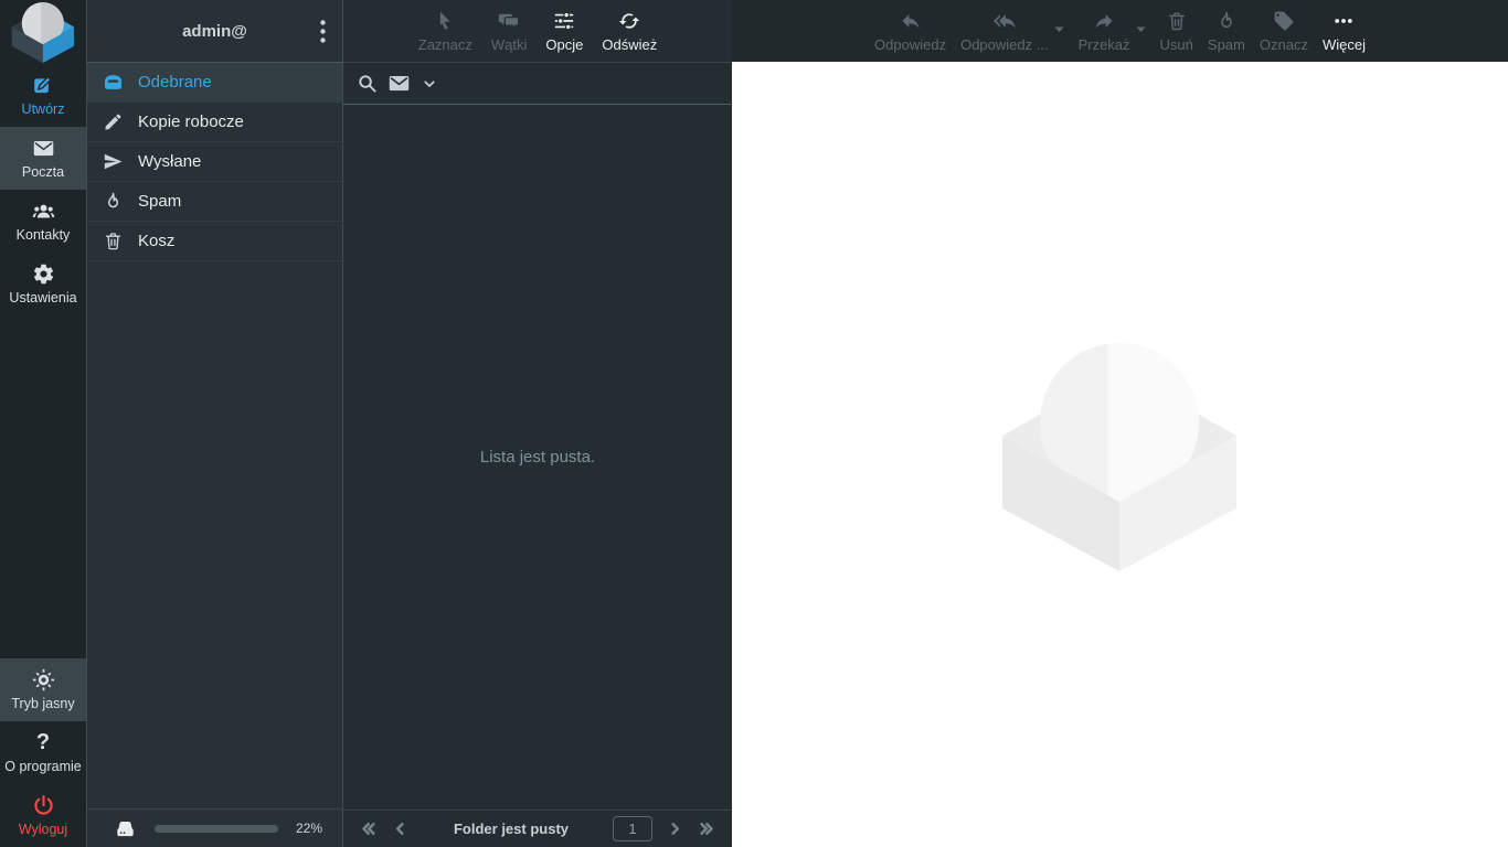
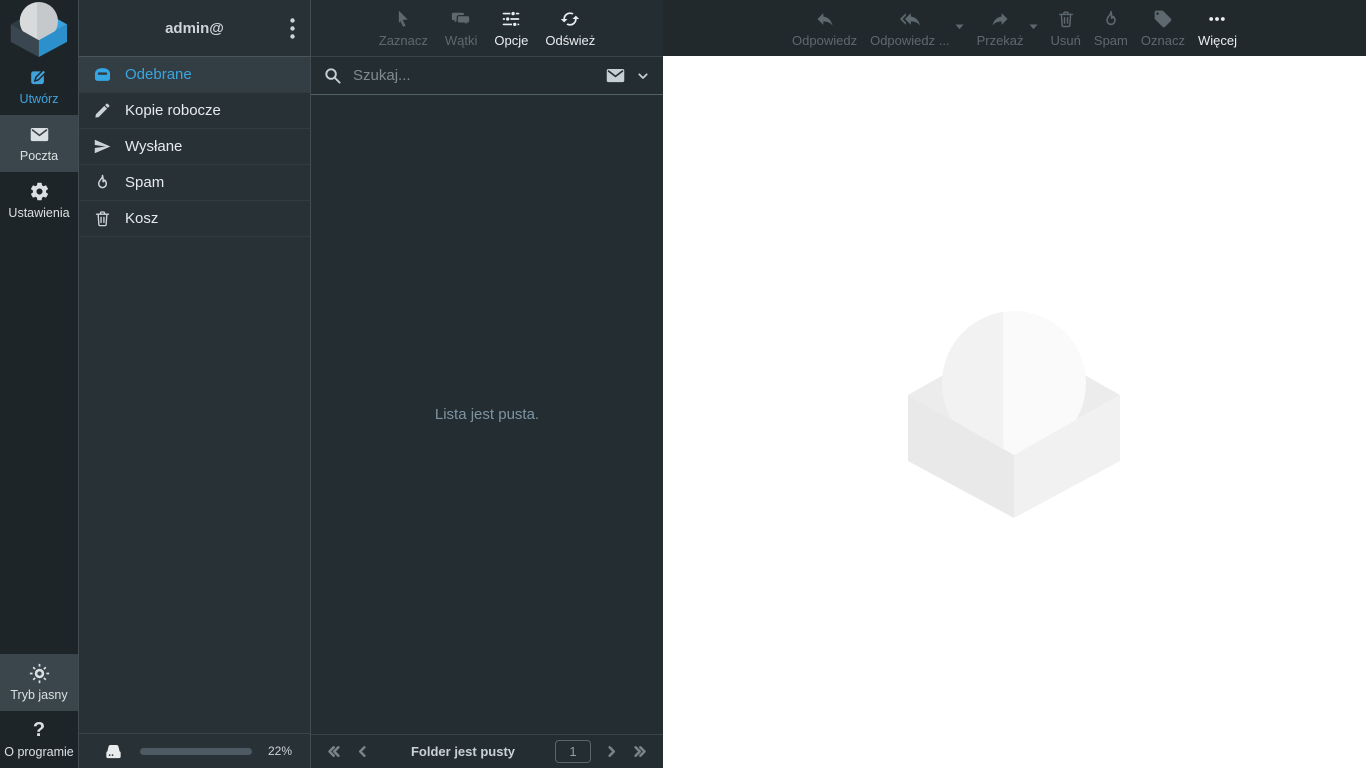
  Utwórz
  Poczta
- Kontakty
  Ustawienia
  Tryb jasny
  ?
  O programie
- Wyloguj
  admin@
  Odebrane
  Kopie robocze
  Wysłane
  Spam
  Kosz
  22%
  Zaznacz
  Wątki
  Opcje
  Odśwież
+ Szukaj...
  Lista jest pusta.
  Folder jest pusty
  1
  Odpowiedz
  Odpowiedz ...
  Przekaż
  Usuń
  Spam
  Oznacz
  Więcej
